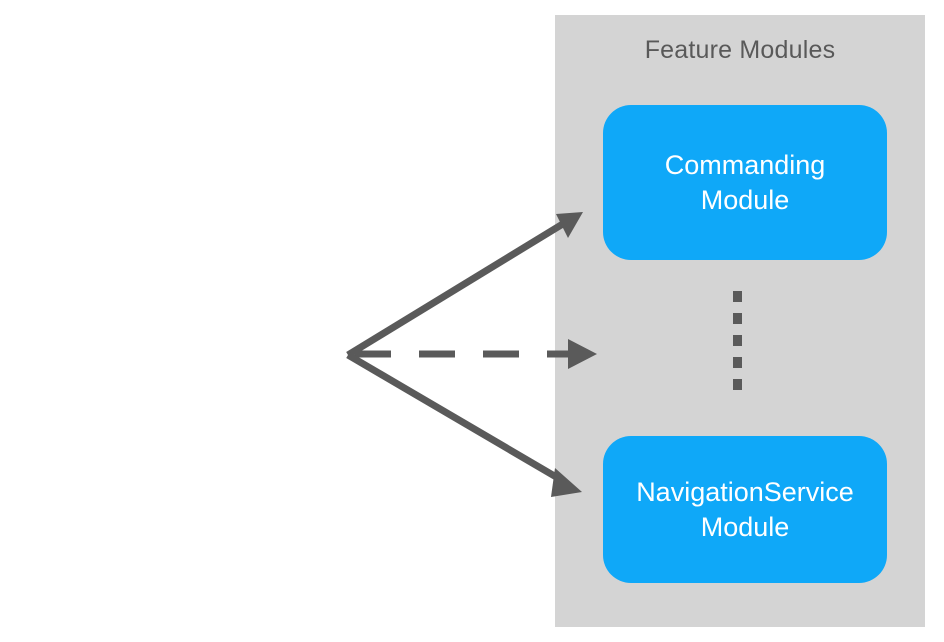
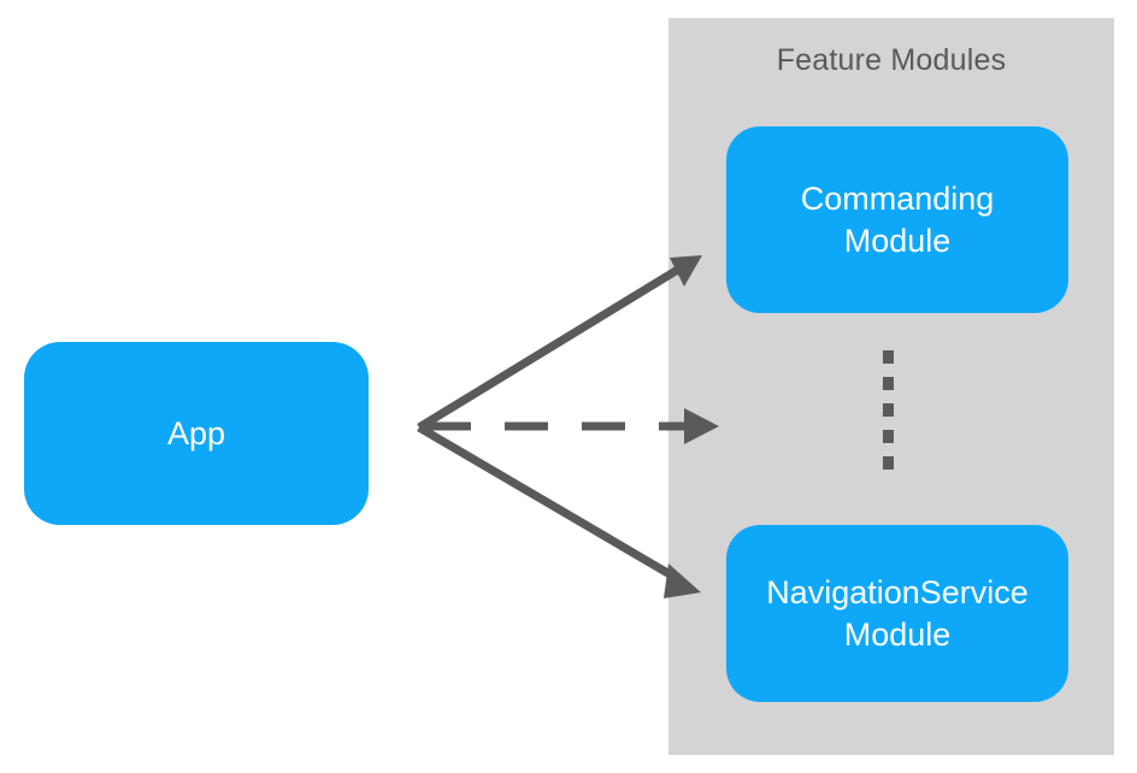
  Feature Modules
+ App
  Commanding
  Module
  NavigationService
  Module
